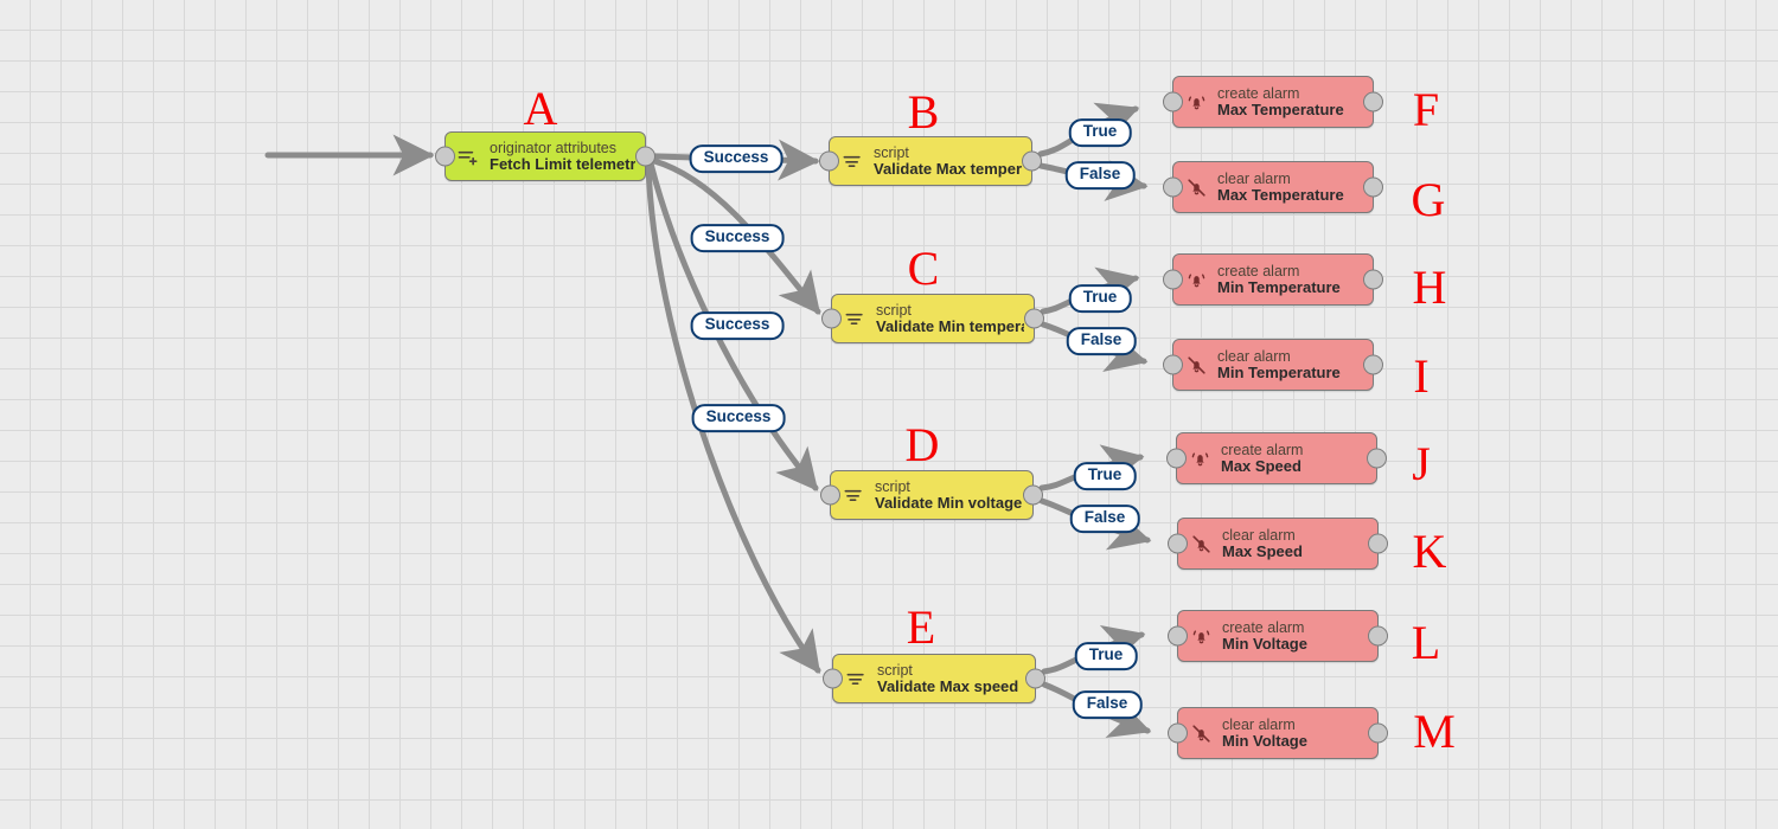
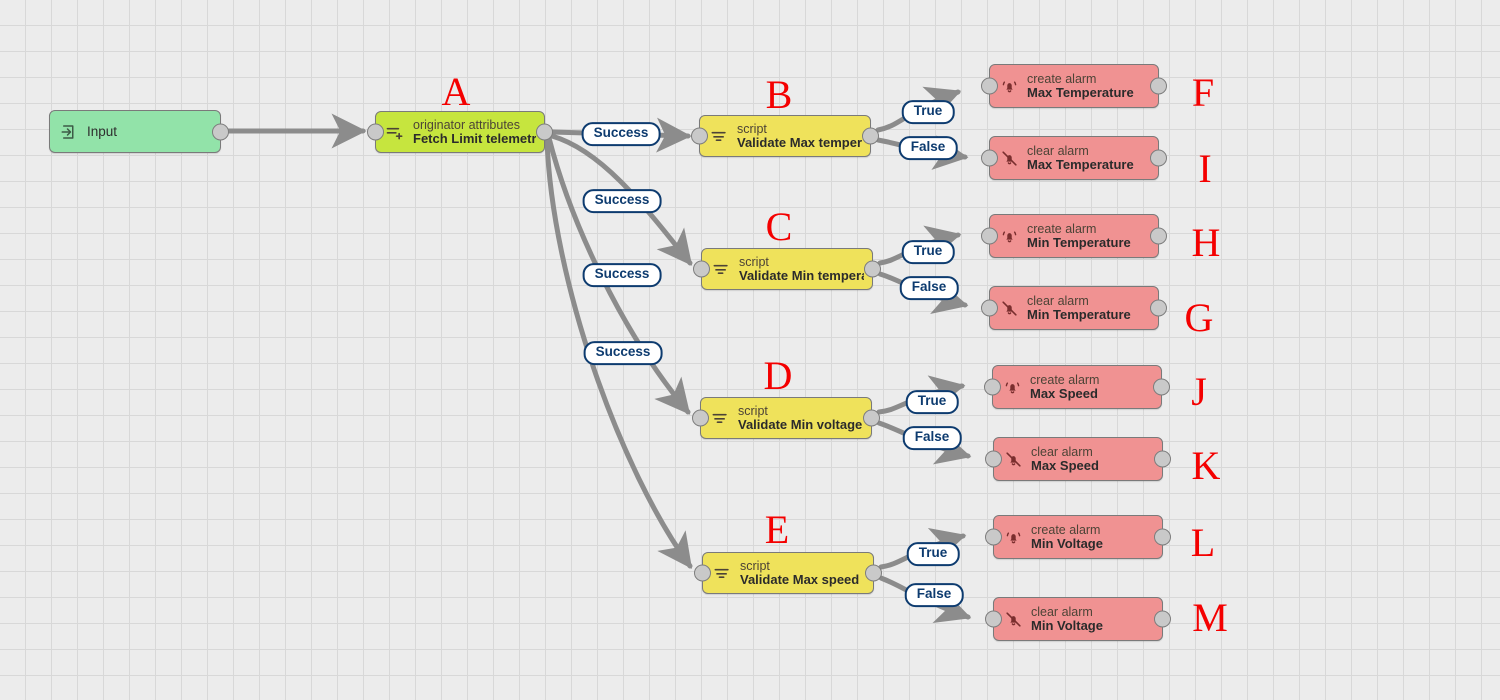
+ Input
  originator attributes
  Fetch Limit telemetr
  script
  Validate Max temper
  script
  Validate Min temper
  script
  Validate Min voltage
  script
  Validate Max speed
  create alarm
  Max Temperature
  clear alarm
  Max Temperature
  create alarm
  Min Temperature
  clear alarm
  Min Temperature
  create alarm
  Max Speed
  clear alarm
  Max Speed
  create alarm
  Min Voltage
  clear alarm
  Min Voltage
  Success
  Success
  Success
  Success
  True
  False
  True
  False
  True
  False
  True
  False
  A
  B
  C
  D
  E
  F
- G
+ I
  H
- I
+ G
  J
  K
  L
  M
